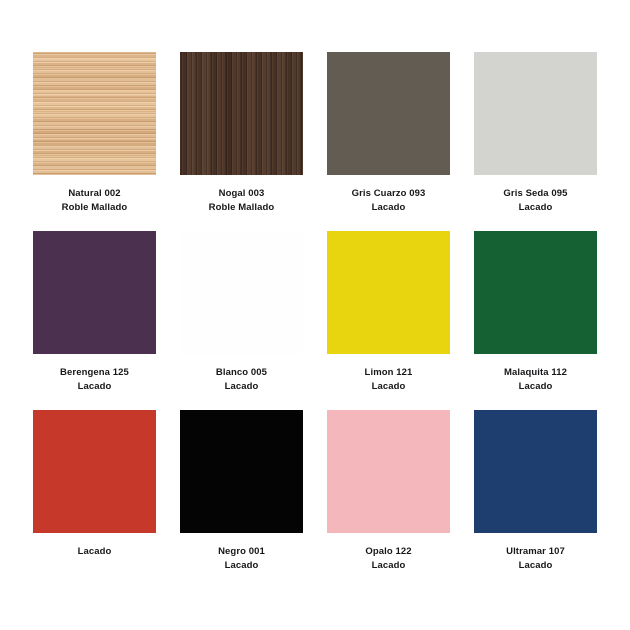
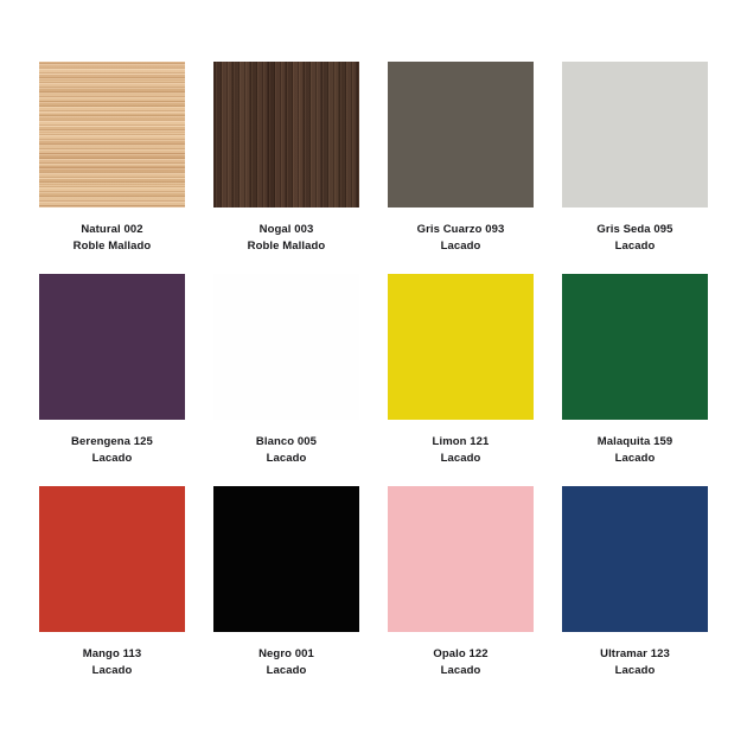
  Natural 002
  Roble Mallado
  Nogal 003
  Roble Mallado
  Gris Cuarzo 093
  Lacado
  Gris Seda 095
  Lacado
  Berengena 125
  Lacado
  Blanco 005
  Lacado
  Limon 121
  Lacado
- Malaquita 112
+ Malaquita 159
  Lacado
+ Mango 113
  Lacado
  Negro 001
  Lacado
  Opalo 122
  Lacado
- Ultramar 107
+ Ultramar 123
  Lacado
